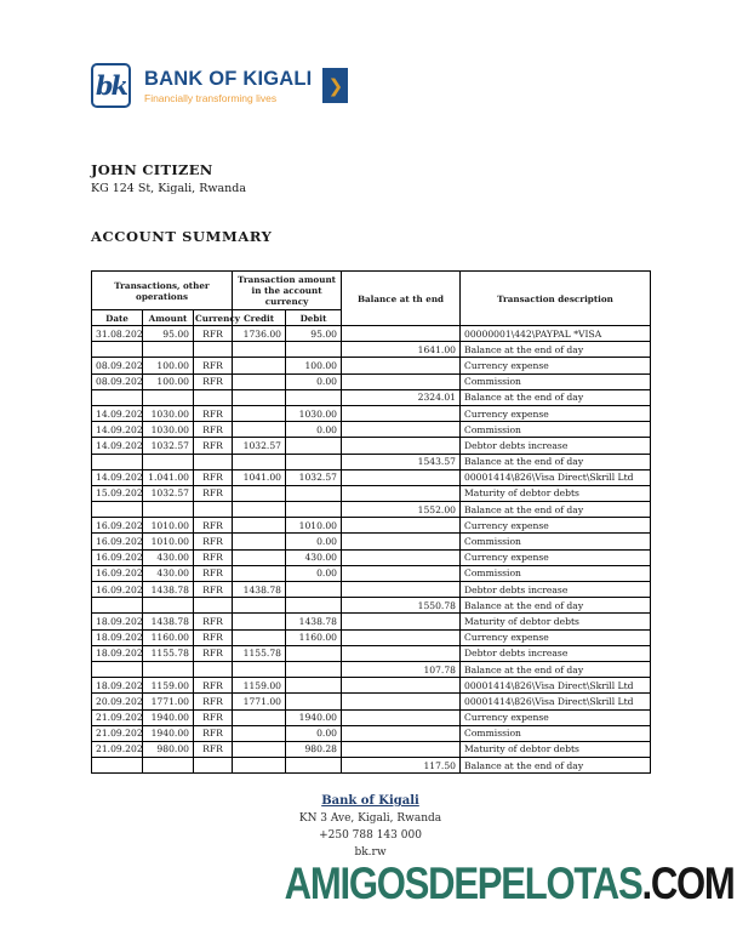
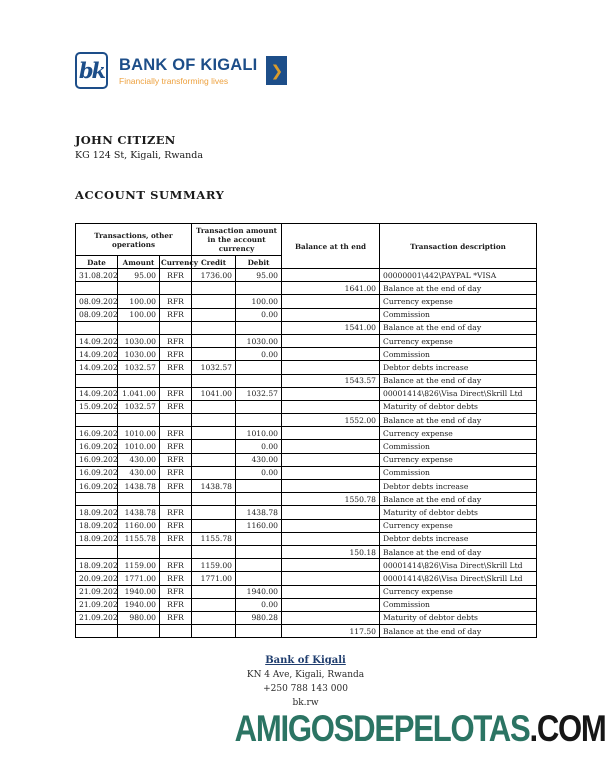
  bk
  BANK OF KIGALI
  Financially transforming lives
  ❯
  JOHN CITIZEN
  KG 124 St, Kigali, Rwanda
  ACCOUNT SUMMARY
  Transactions, other operations	Transaction amount in the account currency	Balance at th end	Transaction description
  Date	Amount	Currency	Credit	Debit
  31.08.202	95.00	RFR	1736.00	95.00		00000001\442\PAYPAL *VISA
  					1641.00	Balance at the end of day
  08.09.202	100.00	RFR		100.00		Currency expense
  08.09.202	100.00	RFR		0.00		Commission
- 					2324.01	Balance at the end of day
+ 					1541.00	Balance at the end of day
  14.09.202	1030.00	RFR		1030.00		Currency expense
  14.09.202	1030.00	RFR		0.00		Commission
  14.09.202	1032.57	RFR	1032.57			Debtor debts increase
  					1543.57	Balance at the end of day
  14.09.202	1.041.00	RFR	1041.00	1032.57		00001414\826\Visa Direct\Skrill Ltd
  15.09.202	1032.57	RFR				Maturity of debtor debts
  					1552.00	Balance at the end of day
  16.09.202	1010.00	RFR		1010.00		Currency expense
  16.09.202	1010.00	RFR		0.00		Commission
  16.09.202	430.00	RFR		430.00		Currency expense
  16.09.202	430.00	RFR		0.00		Commission
  16.09.202	1438.78	RFR	1438.78			Debtor debts increase
  					1550.78	Balance at the end of day
  18.09.202	1438.78	RFR		1438.78		Maturity of debtor debts
  18.09.202	1160.00	RFR		1160.00		Currency expense
  18.09.202	1155.78	RFR	1155.78			Debtor debts increase
- 					107.78	Balance at the end of day
+ 					150.18	Balance at the end of day
  18.09.202	1159.00	RFR	1159.00			00001414\826\Visa Direct\Skrill Ltd
  20.09.202	1771.00	RFR	1771.00			00001414\826\Visa Direct\Skrill Ltd
  21.09.202	1940.00	RFR		1940.00		Currency expense
  21.09.202	1940.00	RFR		0.00		Commission
  21.09.202	980.00	RFR		980.28		Maturity of debtor debts
  					117.50	Balance at the end of day
  Bank of Kigali
- KN 3 Ave, Kigali, Rwanda
+ KN 4 Ave, Kigali, Rwanda
  +250 788 143 000
  bk.rw
  AMIGOSDEPELOTAS.COM
